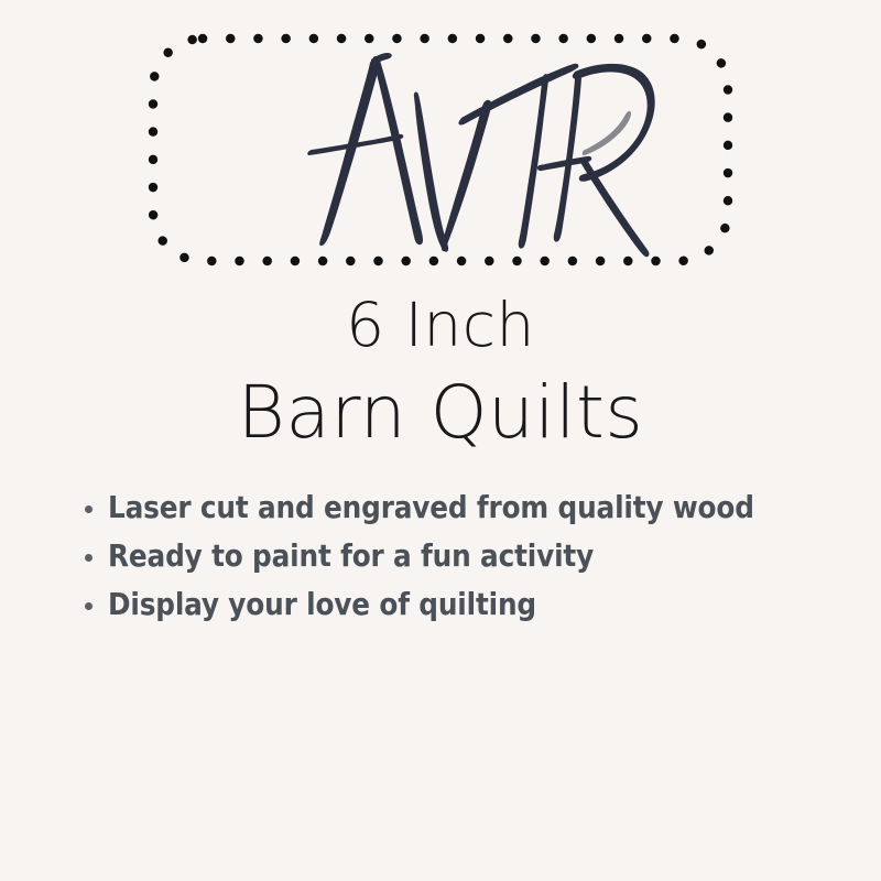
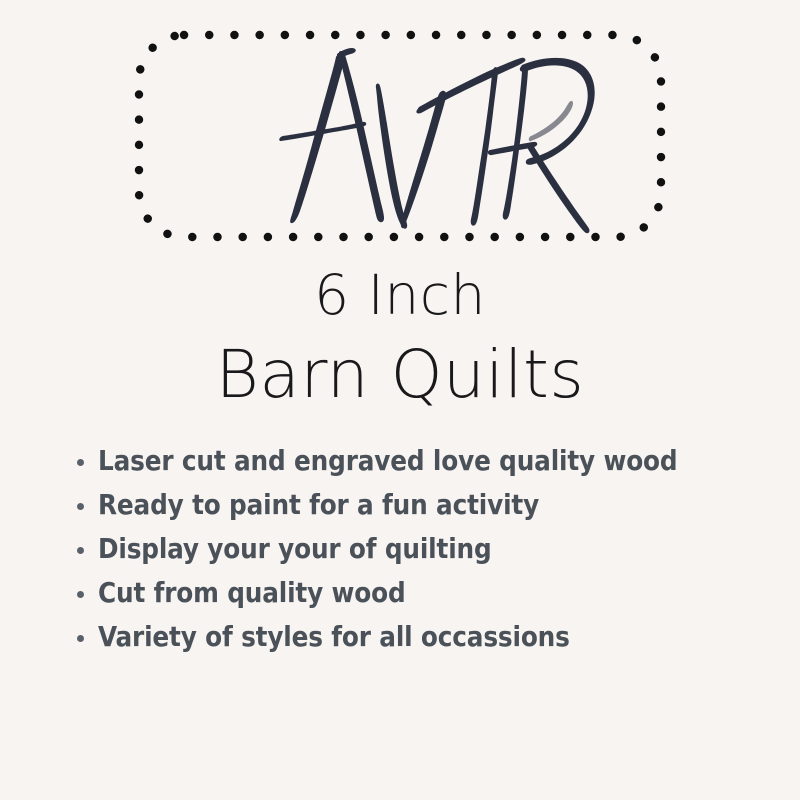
  6 Inch
  Barn Quilts
- Laser cut and engraved from quality wood
+ Laser cut and engraved love quality wood
  Ready to paint for a fun activity
- Display your love of quilting
+ Display your your of quilting
+ Cut from quality wood
+ Variety of styles for all occassions
